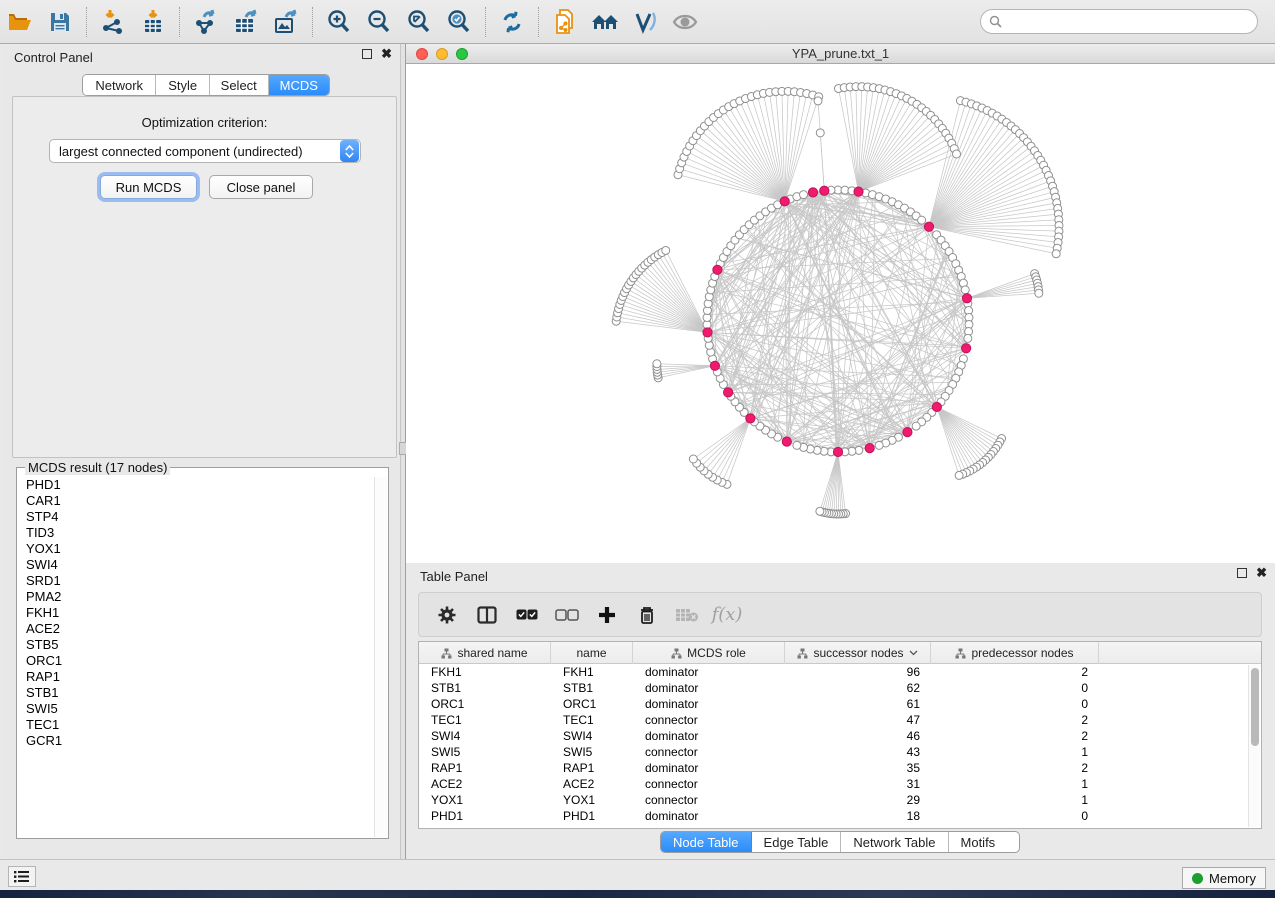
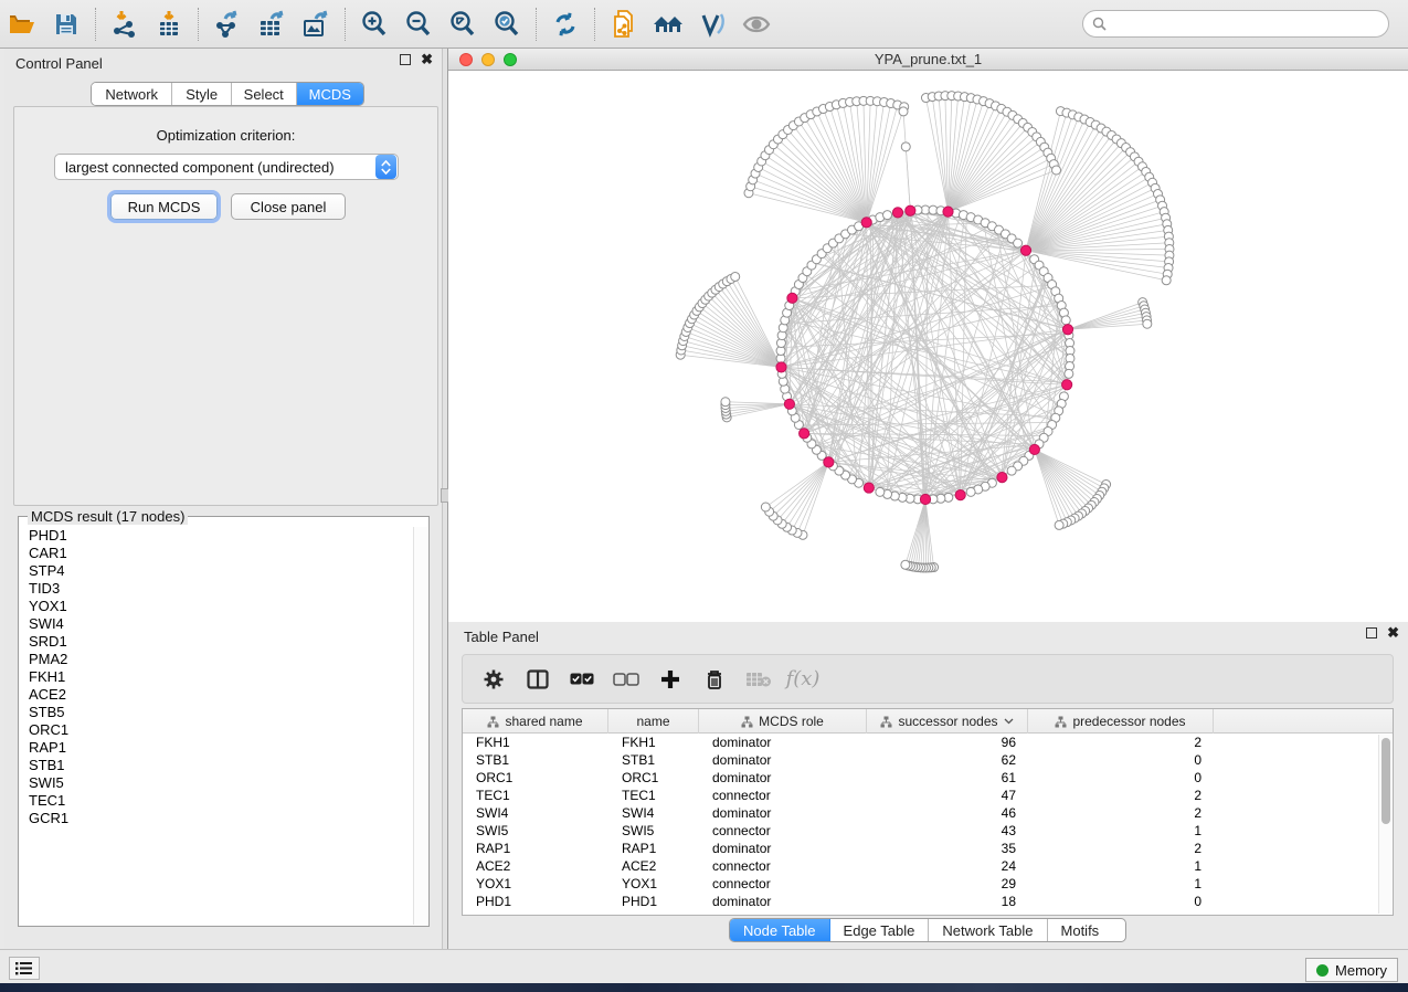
  Control Panel
  ✖
  Network
  Style
  Select
  MCDS
  Optimization criterion:
  largest connected component (undirected)
  Run MCDS
  Close panel
  MCDS result (17 nodes)
  PHD1
  CAR1
  STP4
  TID3
  YOX1
  SWI4
  SRD1
  PMA2
  FKH1
  ACE2
  STB5
  ORC1
  RAP1
  STB1
  SWI5
  TEC1
  GCR1
  YPA_prune.txt_1
  Table Panel
  ✖
  f(x)
  shared name
  name
  MCDS role
  successor nodes
  predecessor nodes
  FKH1
  FKH1
  dominator
  96
  2
  STB1
  STB1
  dominator
  62
  0
  ORC1
  ORC1
  dominator
  61
  0
  TEC1
  TEC1
  connector
  47
  2
  SWI4
  SWI4
  dominator
  46
  2
  SWI5
  SWI5
  connector
  43
  1
  RAP1
  RAP1
  dominator
  35
  2
  ACE2
  ACE2
  connector
- 31
+ 24
  1
  YOX1
  YOX1
  connector
  29
  1
  PHD1
  PHD1
  dominator
  18
  0
  Node Table
  Edge Table
  Network Table
  Motifs
  Memory
